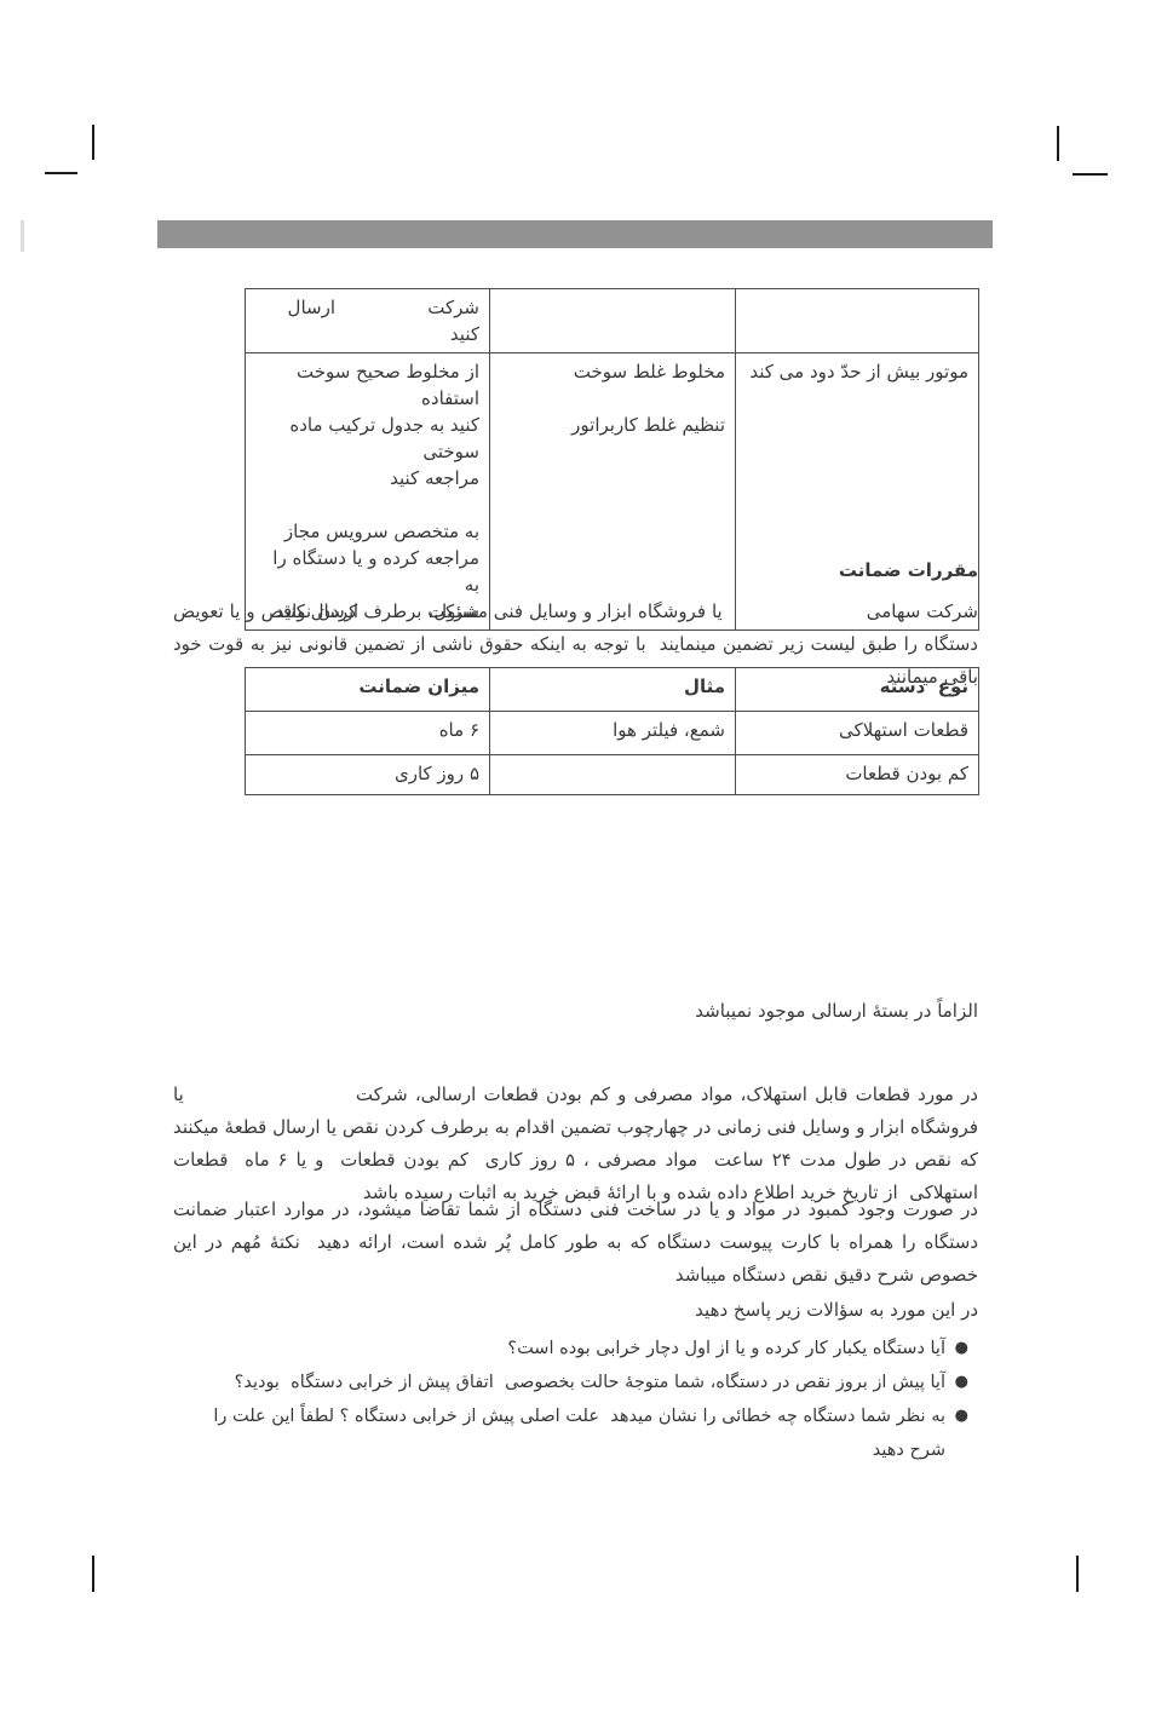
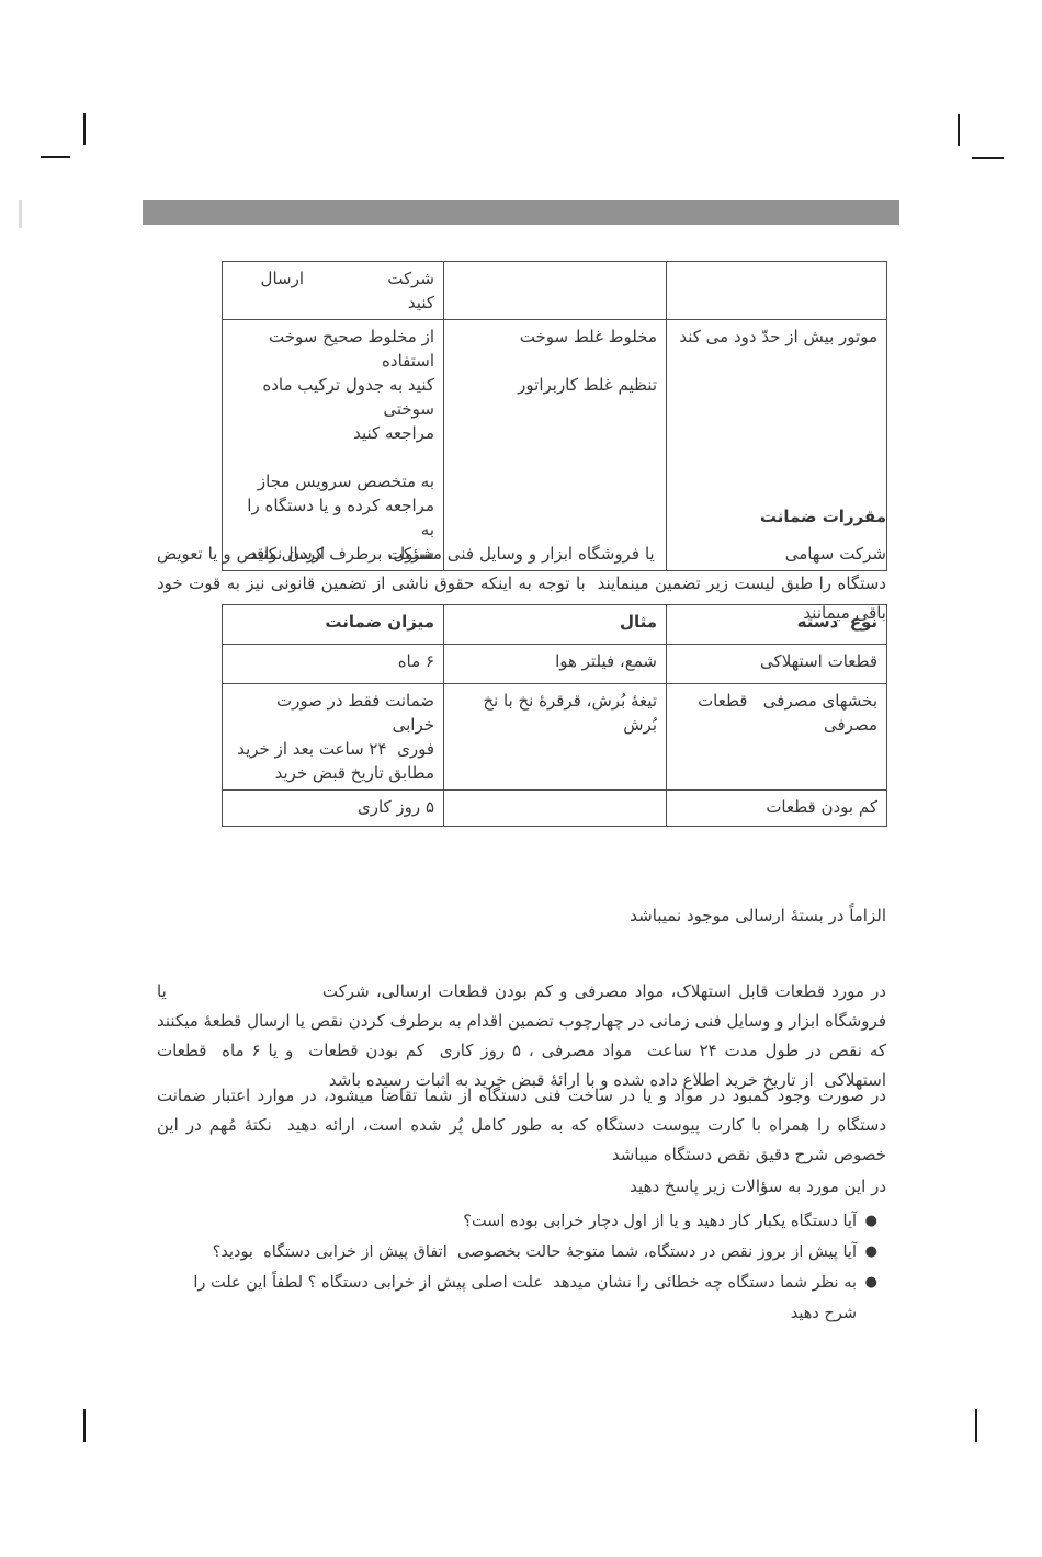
  		شرکت ارسال کنید
  موتور بیش از حدّ دود می کند	مخلوط غلط سوخت تنظیم غلط کاربراتور	از مخلوط صحیح سوخت استفاده کنید به جدول ترکیب ماده سوختی مراجعه کنید به متخصص سرویس مجاز مراجعه کرده و یا دستگاه را به شرکت ارسال کنید
  مقررات ضمانت
  شرکت سهامی یا فروشگاه ابزار و وسایل فنی مسئول، برطرف کردن نواقص و یا تعویض دستگاه را طبق لیست زیر تضمین مینمایند با توجه به اینکه حقوق ناشی از تضمین قانونی نیز به قوت خود باقی میمانند
  نوع دسته	مثال	میزان ضمانت
  قطعات استهلاکی	شمع، فیلتر هوا	۶ ماه
+ بخشهای مصرفی قطعات مصرفی	تیغهٔ بُرش، قرقرهٔ نخ با نخ بُرش	ضمانت فقط در صورت خرابی فوری ۲۴ ساعت بعد از خرید مطابق تاریخ قبض خرید
  کم بودن قطعات		۵ روز کاری
  الزاماً در بستهٔ ارسالی موجود نمیباشد
  در مورد قطعات قابل استهلاک، مواد مصرفی و کم بودن قطعات ارسالی، شرکت یا فروشگاه ابزار و وسایل فنی زمانی در چهارچوب تضمین اقدام به برطرف کردن نقص یا ارسال قطعهٔ میکنند که نقص در طول مدت ۲۴ ساعت مواد مصرفی ، ۵ روز کاری کم بودن قطعات و یا ۶ ماه قطعات استهلاکی از تاریخ خرید اطلاع داده شده و با ارائهٔ قبض خرید به اثبات رسیده باشد
  در صورت وجود کمبود در مواد و یا در ساخت فنی دستگاه از شما تقاضا میشود، در موارد اعتبار ضمانت دستگاه را همراه با کارت پیوست دستگاه که به طور کامل پُر شده است، ارائه دهید نکتهٔ مُهم در این خصوص شرح دقیق نقص دستگاه میباشد
  در این مورد به سؤالات زیر پاسخ دهید
  ●
- آیا دستگاه یکبار کار کرده و یا از اول دچار خرابی بوده است؟
+ آیا دستگاه یکبار کار دهید و یا از اول دچار خرابی بوده است؟
  ●
  آیا پیش از بروز نقص در دستگاه، شما متوجهٔ حالت بخصوصی اتفاق پیش از خرابی دستگاه بودید؟
  ●
  به نظر شما دستگاه چه خطائی را نشان میدهد علت اصلی پیش از خرابی دستگاه ؟ لطفاً این علت را شرح دهید
